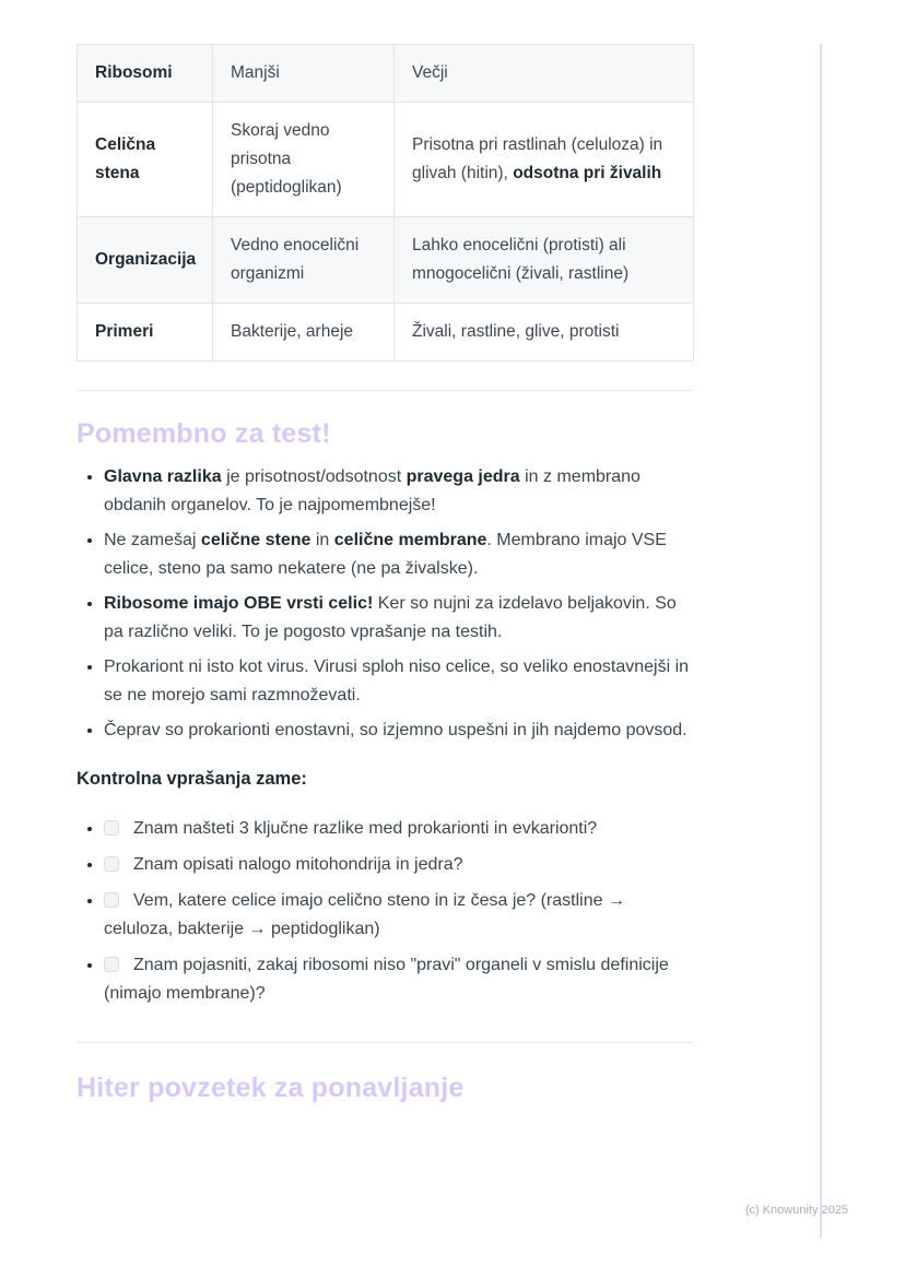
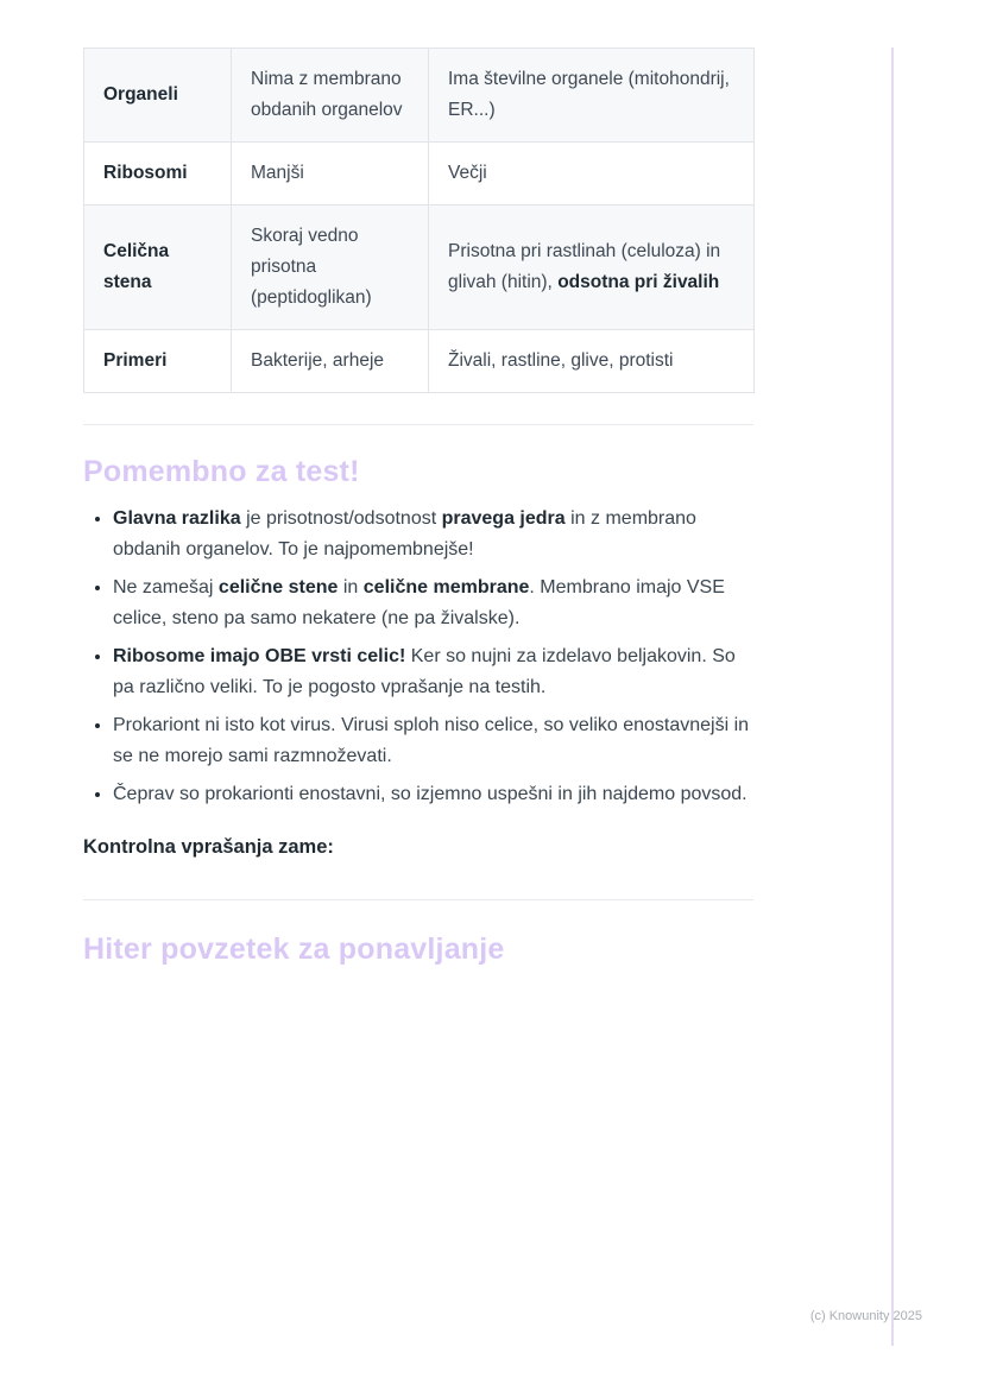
+ Organeli	Nima z membrano obdanih organelov	Ima številne organele (mitohondrij, ER...)
  Ribosomi	Manjši	Večji
  Celična stena	Skoraj vedno prisotna (peptidoglikan)	Prisotna pri rastlinah (celuloza) in glivah (hitin), odsotna pri živalih
- Organizacija	Vedno enocelični organizmi	Lahko enocelični (protisti) ali mnogocelični (živali, rastline)
  Primeri	Bakterije, arheje	Živali, rastline, glive, protisti
  Pomembno za test!
  Glavna razlika je prisotnost/odsotnost pravega jedra in z membrano obdanih organelov. To je najpomembnejše!
  Ne zamešaj celične stene in celične membrane. Membrano imajo VSE celice, steno pa samo nekatere (ne pa živalske).
  Ribosome imajo OBE vrsti celic! Ker so nujni za izdelavo beljakovin. So pa različno veliki. To je pogosto vprašanje na testih.
  Prokariont ni isto kot virus. Virusi sploh niso celice, so veliko enostavnejši in se ne morejo sami razmnoževati.
  Čeprav so prokarionti enostavni, so izjemno uspešni in jih najdemo povsod.
  Kontrolna vprašanja zame:
- Znam našteti 3 ključne razlike med prokarionti in evkarionti?
- Znam opisati nalogo mitohondrija in jedra?
- Vem, katere celice imajo celično steno in iz česa je? (rastline → celuloza, bakterije → peptidoglikan)
- Znam pojasniti, zakaj ribosomi niso "pravi" organeli v smislu definicije (nimajo membrane)?
  Hiter povzetek za ponavljanje
  (c) Knowunity 2025
